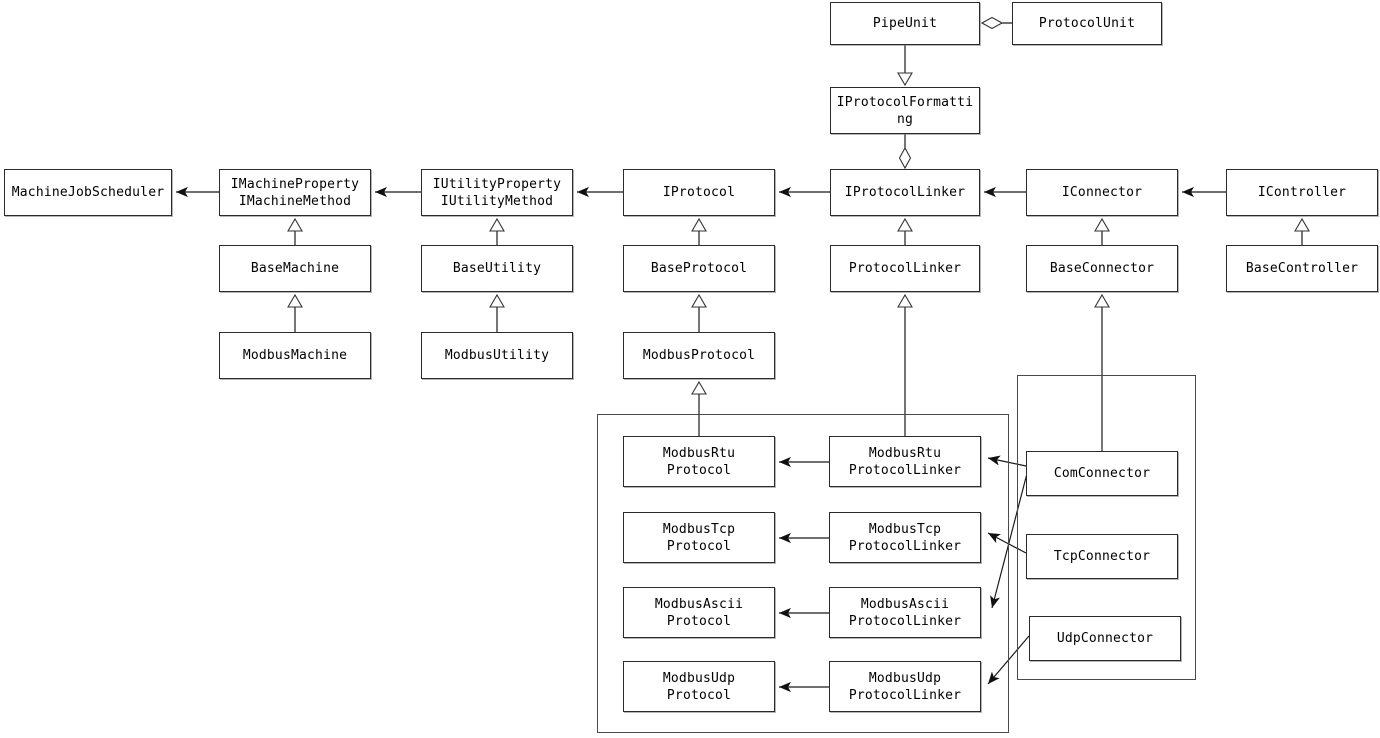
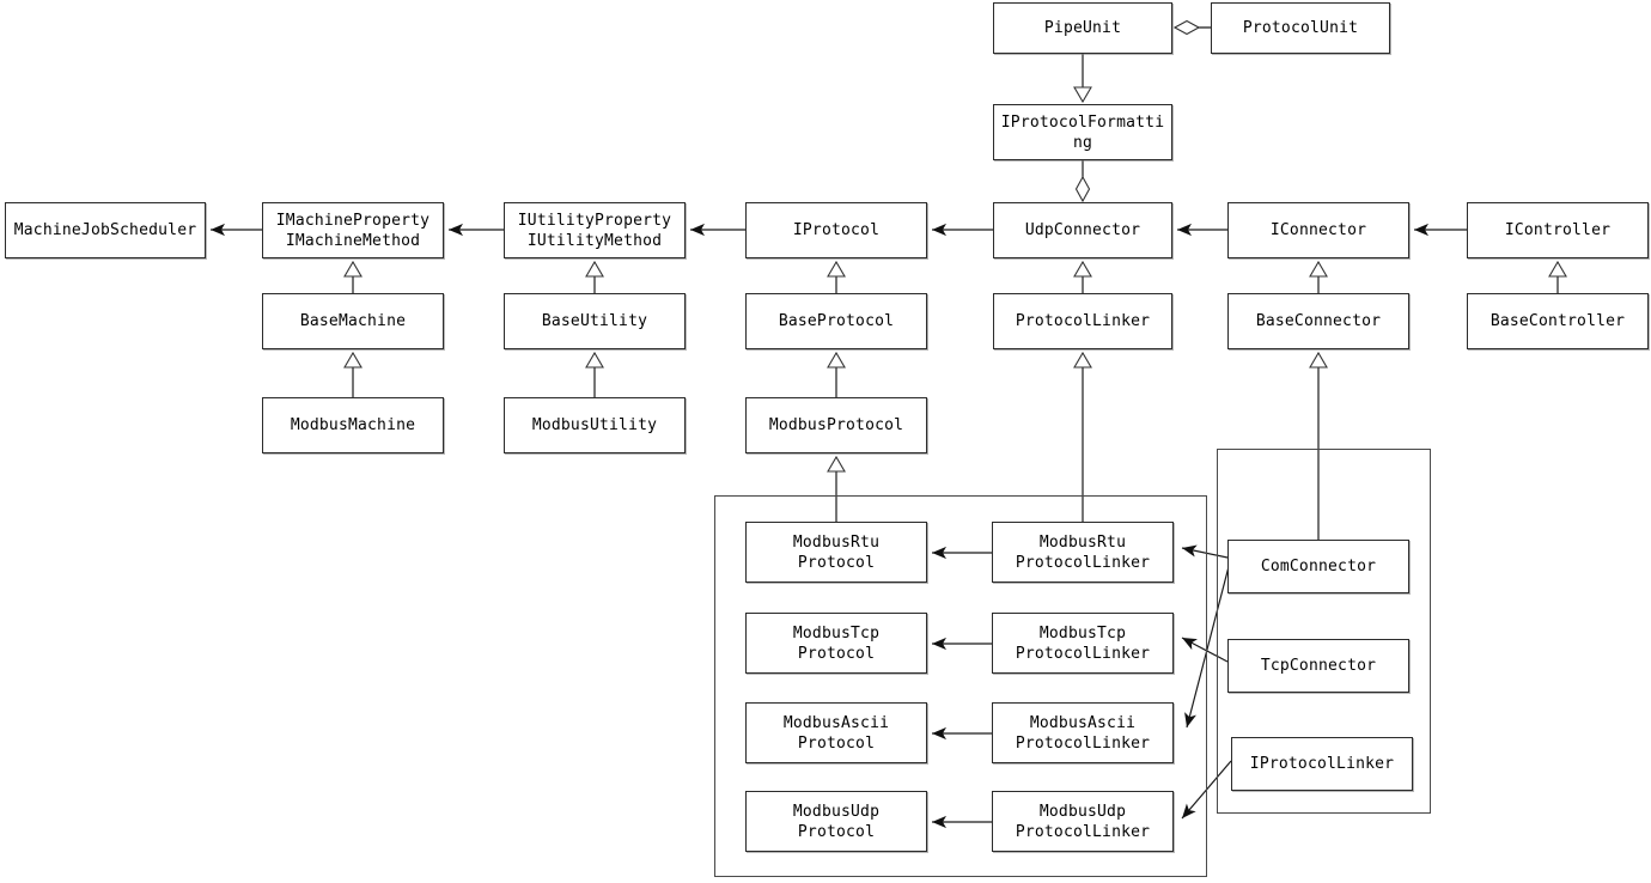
  PipeUnit
  ProtocolUnit
  IProtocolFormatti
  ng
  MachineJobScheduler
  IMachineProperty
  IMachineMethod
  IUtilityProperty
  IUtilityMethod
  IProtocol
- IProtocolLinker
+ UdpConnector
  IConnector
  IController
  BaseMachine
  BaseUtility
  BaseProtocol
  ProtocolLinker
  BaseConnector
  BaseController
  ModbusMachine
  ModbusUtility
  ModbusProtocol
  ModbusRtu
  Protocol
  ModbusRtu
  ProtocolLinker
  ModbusTcp
  Protocol
  ModbusTcp
  ProtocolLinker
  ModbusAscii
  Protocol
  ModbusAscii
  ProtocolLinker
  ModbusUdp
  Protocol
  ModbusUdp
  ProtocolLinker
  ComConnector
  TcpConnector
- UdpConnector
+ IProtocolLinker
